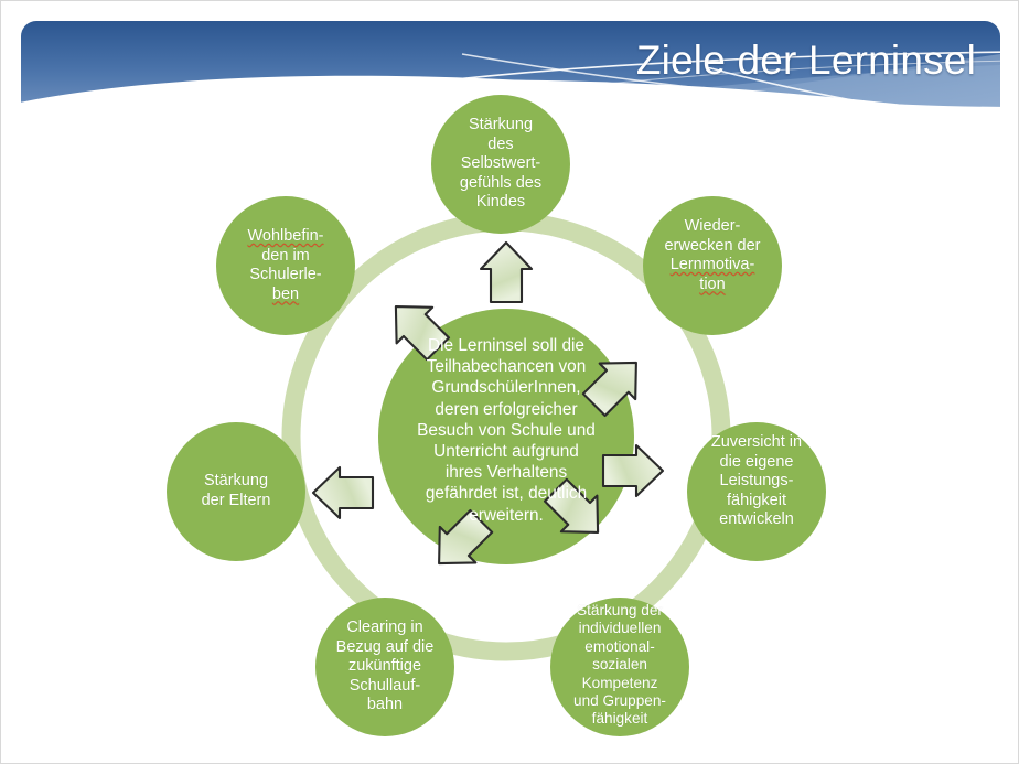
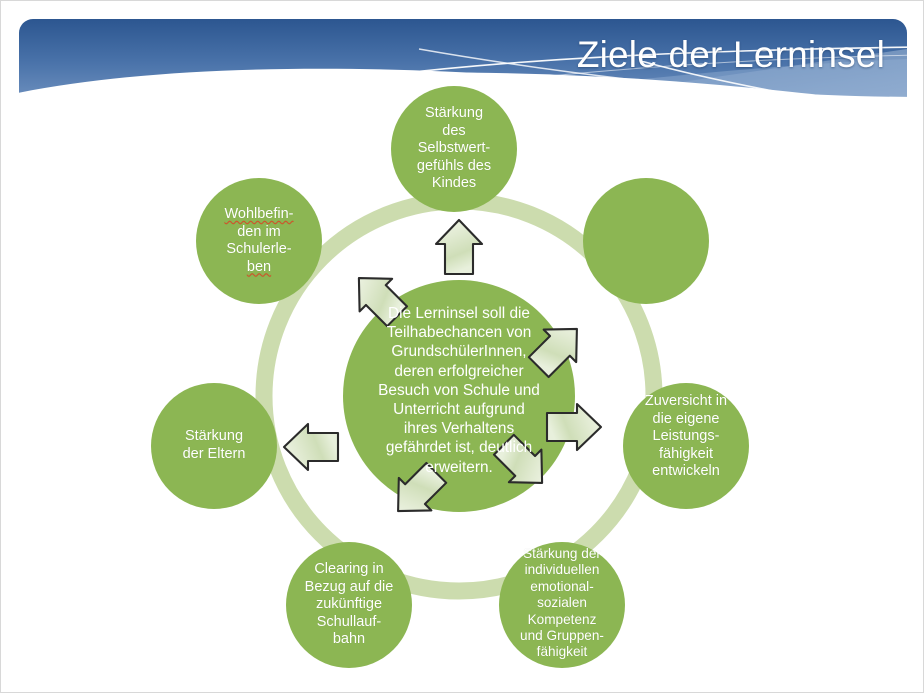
  Ziele der Lerninsel
  Die Lerninsel soll die
  Teilhabechancen von
  GrundschülerInnen,
  deren erfolgreicher
  Besuch von Schule und
  Unterricht aufgrund
  ihres Verhaltens
  gefährdet ist, deutlich
  erweitern.
  Stärkung
  des
  Selbstwert-
  gefühls des
  Kindes
- Wieder-
- erwecken der
- Lernmotiva- tion
  Zuversicht in
  die eigene
  Leistungs-
  fähigkeit
  entwickeln
  Stärkung der
  individuellen
  emotional-
  sozialen
  Kompetenz
  und Gruppen-
  fähigkeit
  Clearing in
  Bezug auf die
  zukünftige
  Schullauf-
  bahn
  Stärkung
  der Eltern
  Wohlbefin-
  den im
  Schulerle-
  ben
